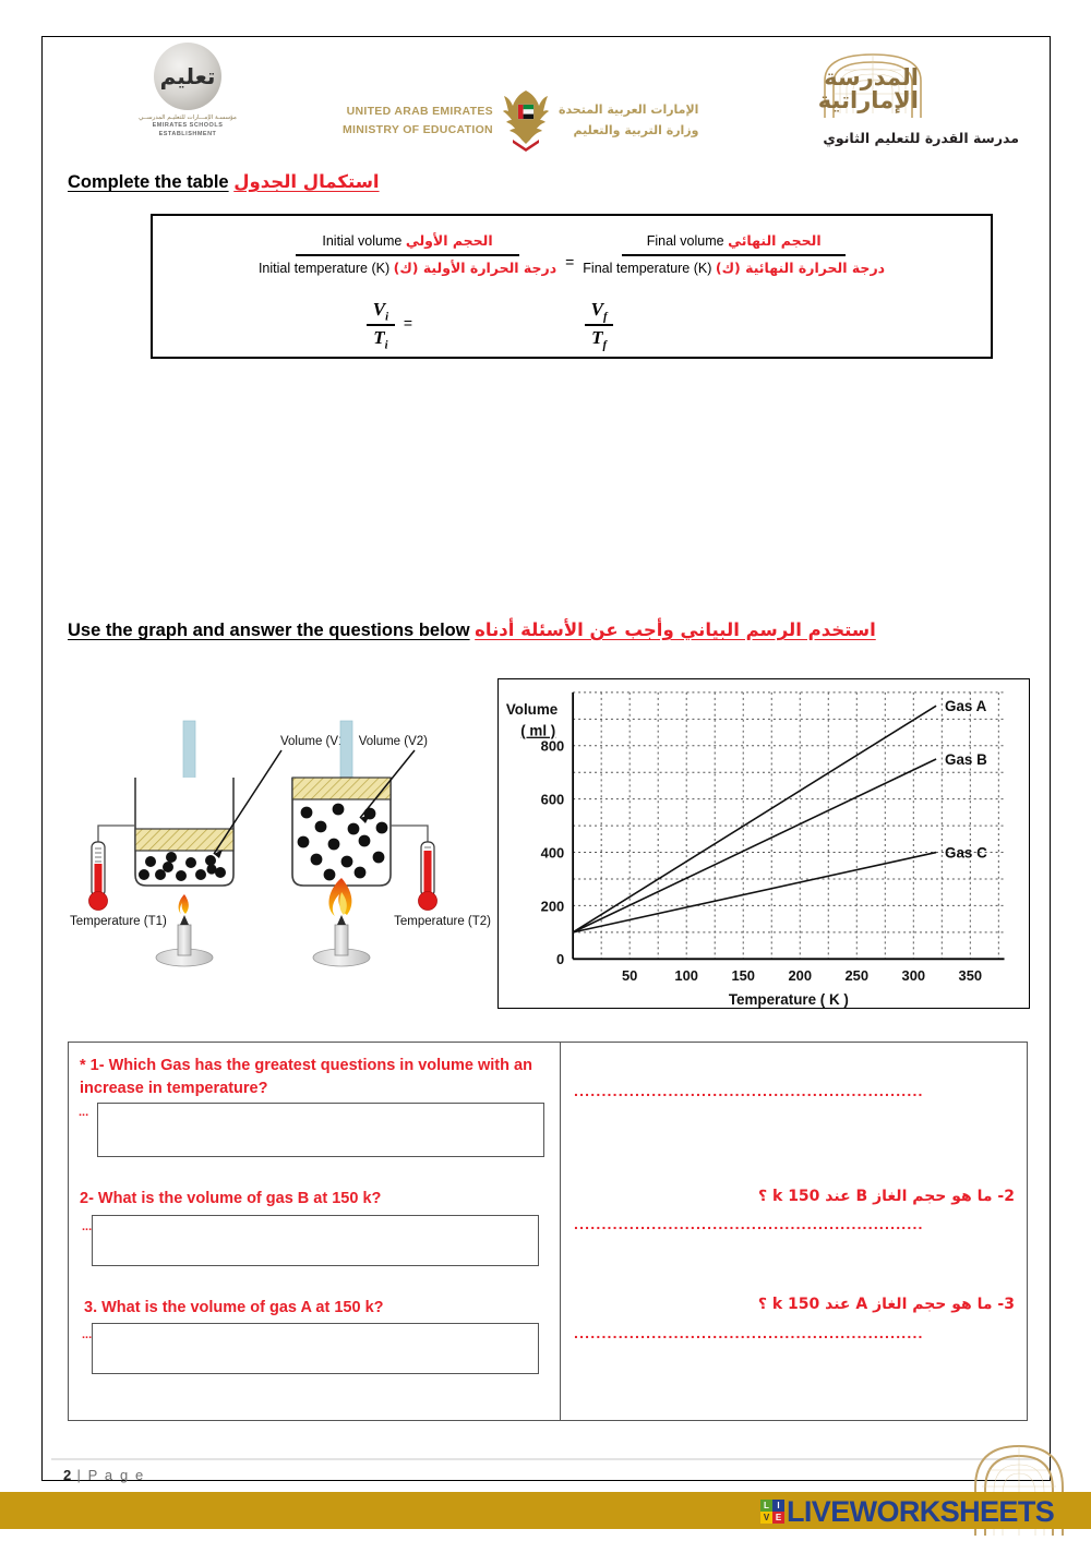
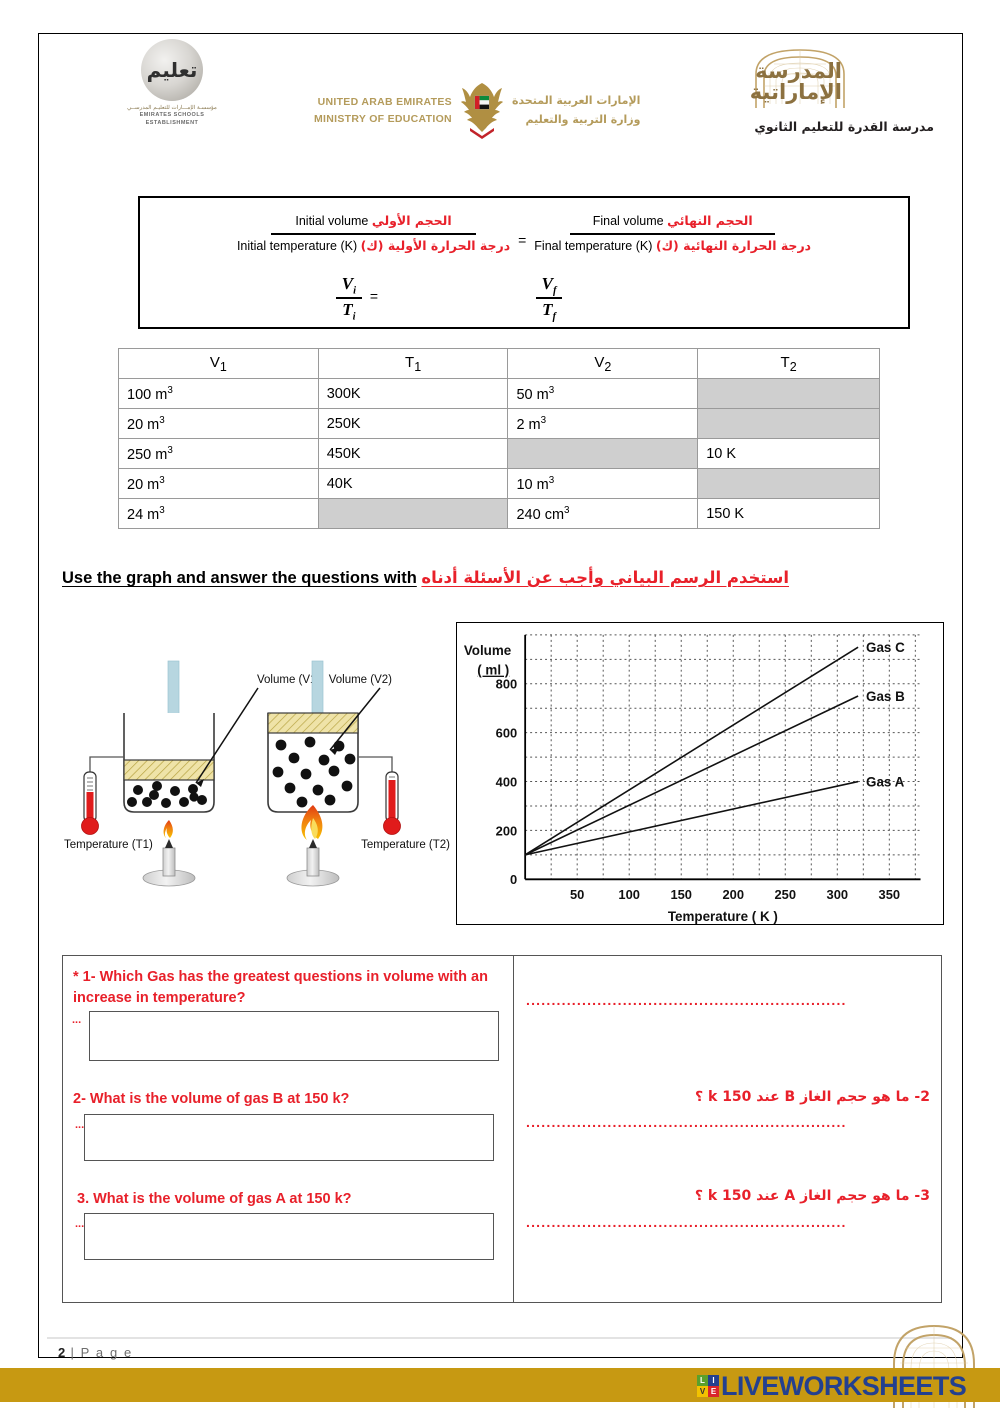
  UNITED ARAB EMIRATES
  MINISTRY OF EDUCATION
  الإمارات العربية المتحدة
  وزارة التربية والتعليم
  المدرسة
  الإماراتية
  مدرسة القدرة للتعليم الثانوي
- Complete the table استكمال الجدول
  Initial volume الحجم الأولي
  Initial temperature (K) درجة الحرارة الأولية (ك)
  =
  Final volume الحجم النهائي
  Final temperature (K) درجة الحرارة النهائية (ك)
  Vi
  Ti
  =
  Vf
  Tf
+ V1	T1	V2	T2
+ 100 m3	300K	50 m3
+ 20 m3	250K	2 m3
+ 250 m3	450K		10 K
+ 20 m3	40K	10 m3
+ 24 m3		240 cm3	150 K
- Use the graph and answer the questions below استخدم الرسم البياني وأجب عن الأسئلة أدناه
+ Use the graph and answer the questions with استخدم الرسم البياني وأجب عن الأسئلة أدناه
  Volume (V
  Temperature (T1)
  Volume (V2)
  Temperature (T2)
  0
  200
  400
  600
  800
  50
  100
  150
  200
  250
  300
  350
  Volume
  ( ml )
  Temperature ( K )
- Gas A
+ Gas C
  Gas B
- Gas C
+ Gas A
  * 1- Which Gas has the greatest questions in volume with an increase in temperature?
  ...
  2- What is the volume of gas B at 150 k?
  ...
  3. What is the volume of gas A at 150 k?
  ...
  ...............................................................
  2- ما هو حجم الغاز B عند 150 k ؟
  ...............................................................
  3- ما هو حجم الغاز A عند 150 k ؟
  ...............................................................
  2 | P a g e
  L
  I
  V
  E
  LIVEWORKSHEETS
